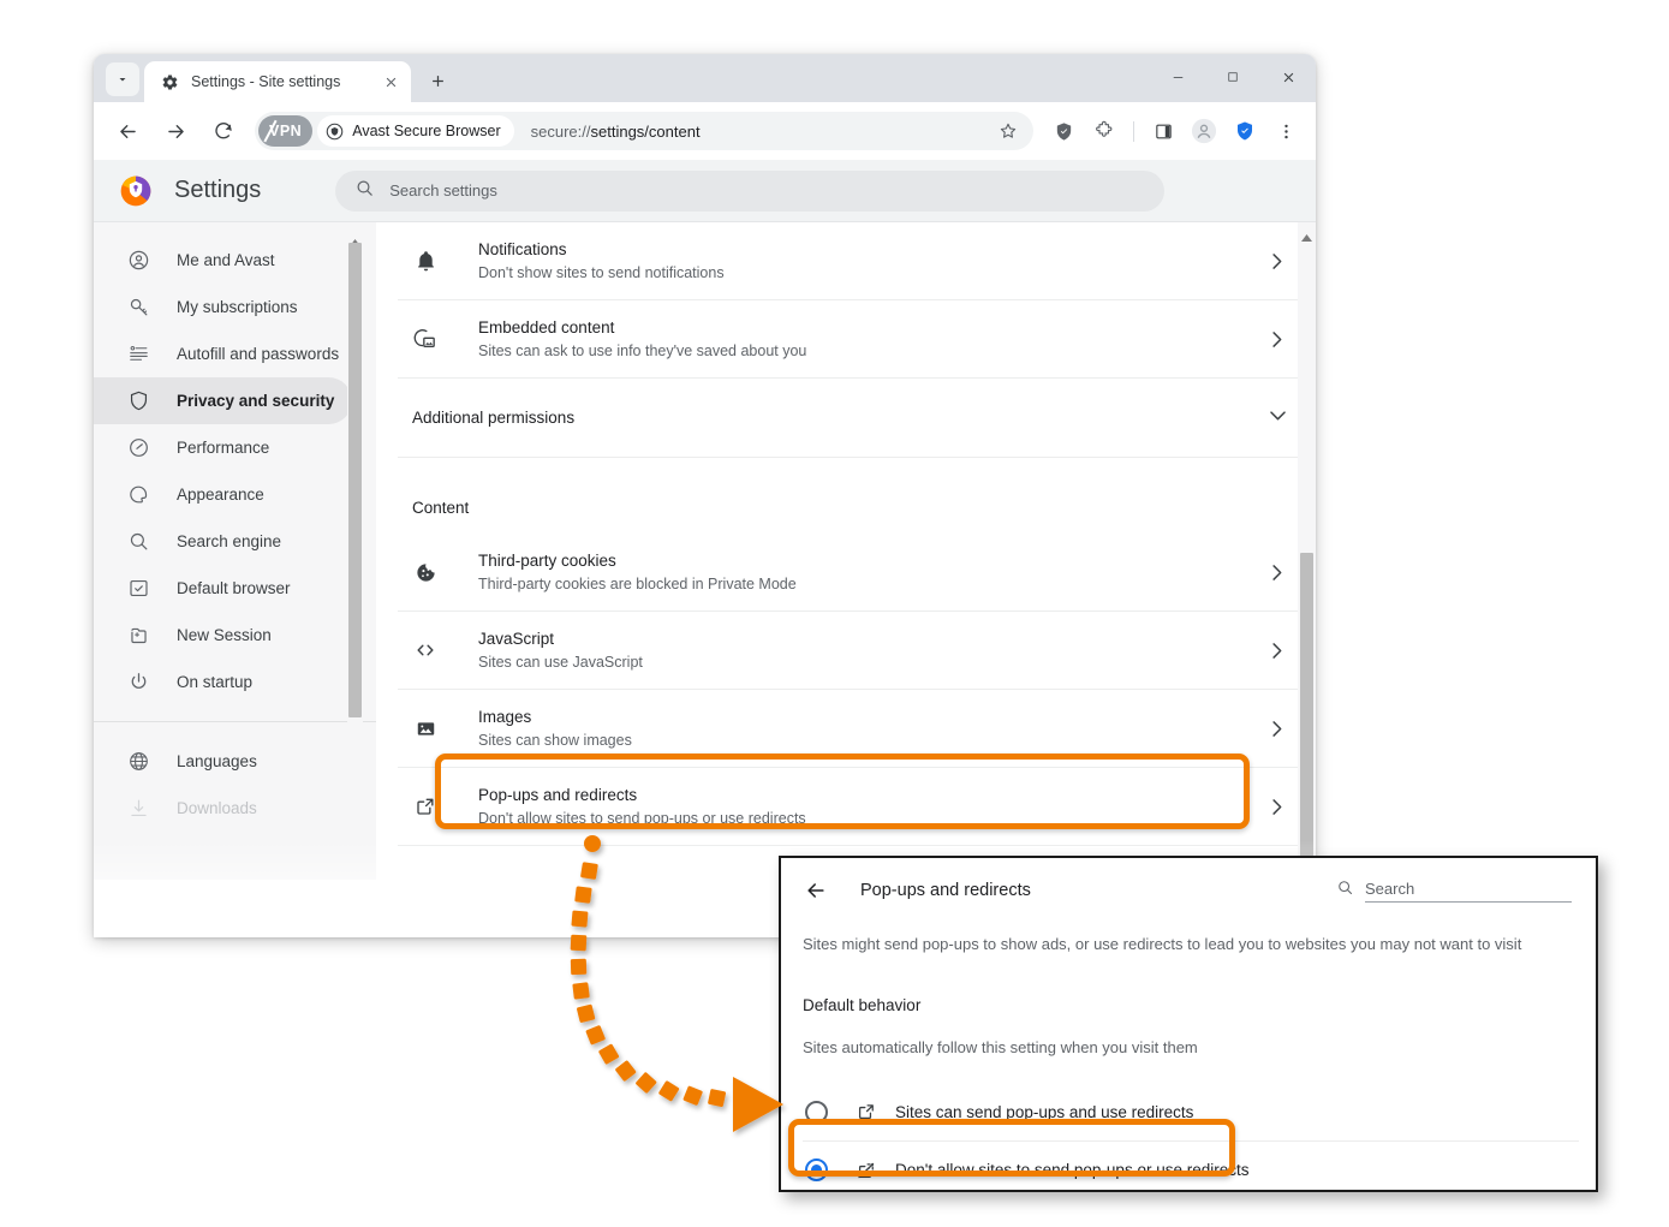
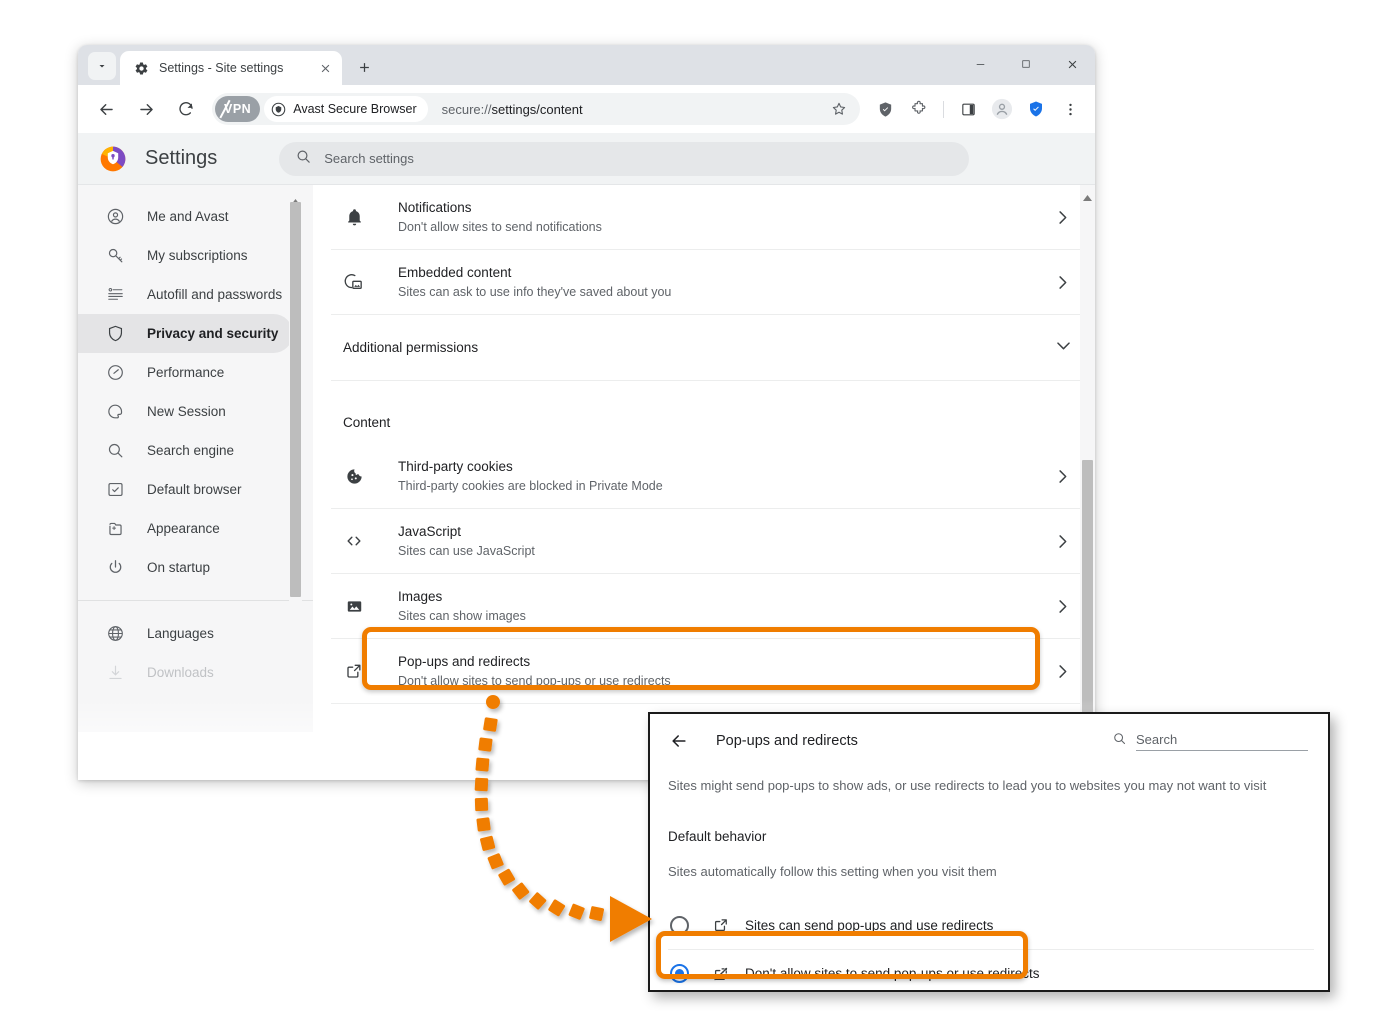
  Settings - Site settings
  VPN
  Avast Secure Browser
  secure://settings/content
  Settings
  Search settings
  Me and Avast
  My subscriptions
  Autofill and passwords
  Privacy and security
  Performance
- Appearance
+ New Session
  Search engine
  Default browser
- New Session
+ Appearance
  On startup
  Languages
  Downloads
  Notifications
- Don't show sites to send notifications
+ Don't allow sites to send notifications
  Embedded content
  Sites can ask to use info they've saved about you
  Additional permissions
  Content
  Third-party cookies
  Third-party cookies are blocked in Private Mode
  JavaScript
  Sites can use JavaScript
  Images
  Sites can show images
  Pop-ups and redirects
  Don't allow sites to send pop-ups or use redirects
  Pop-ups and redirects
  Search
  Sites might send pop-ups to show ads, or use redirects to lead you to websites you may not want to visit
  Default behavior
  Sites automatically follow this setting when you visit them
  Sites can send pop-ups and use redirects
  Don't allow sites to send pop-ups or use redirects
